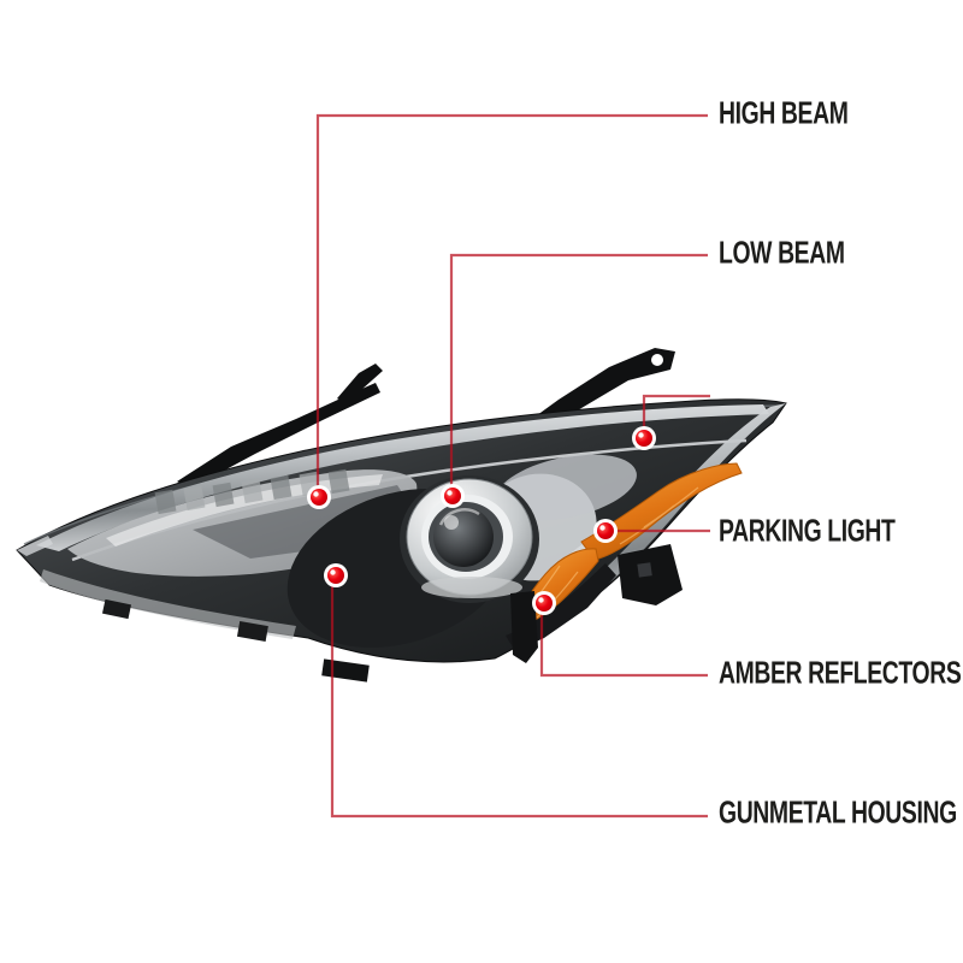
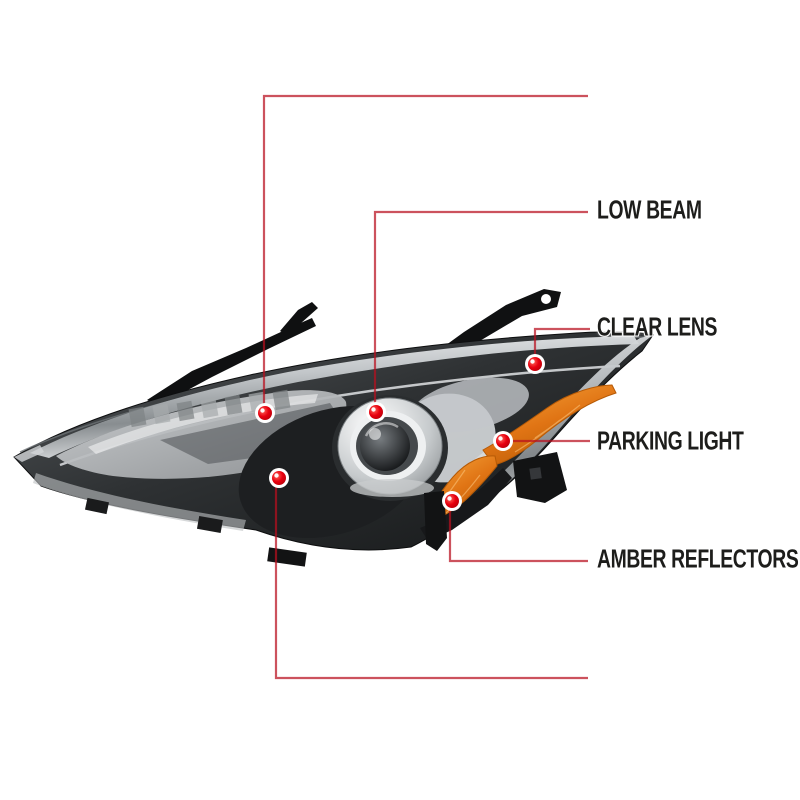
- HIGH BEAM
  LOW BEAM
+ CLEAR LENS
  PARKING LIGHT
  AMBER REFLECTORS
- GUNMETAL HOUSING
